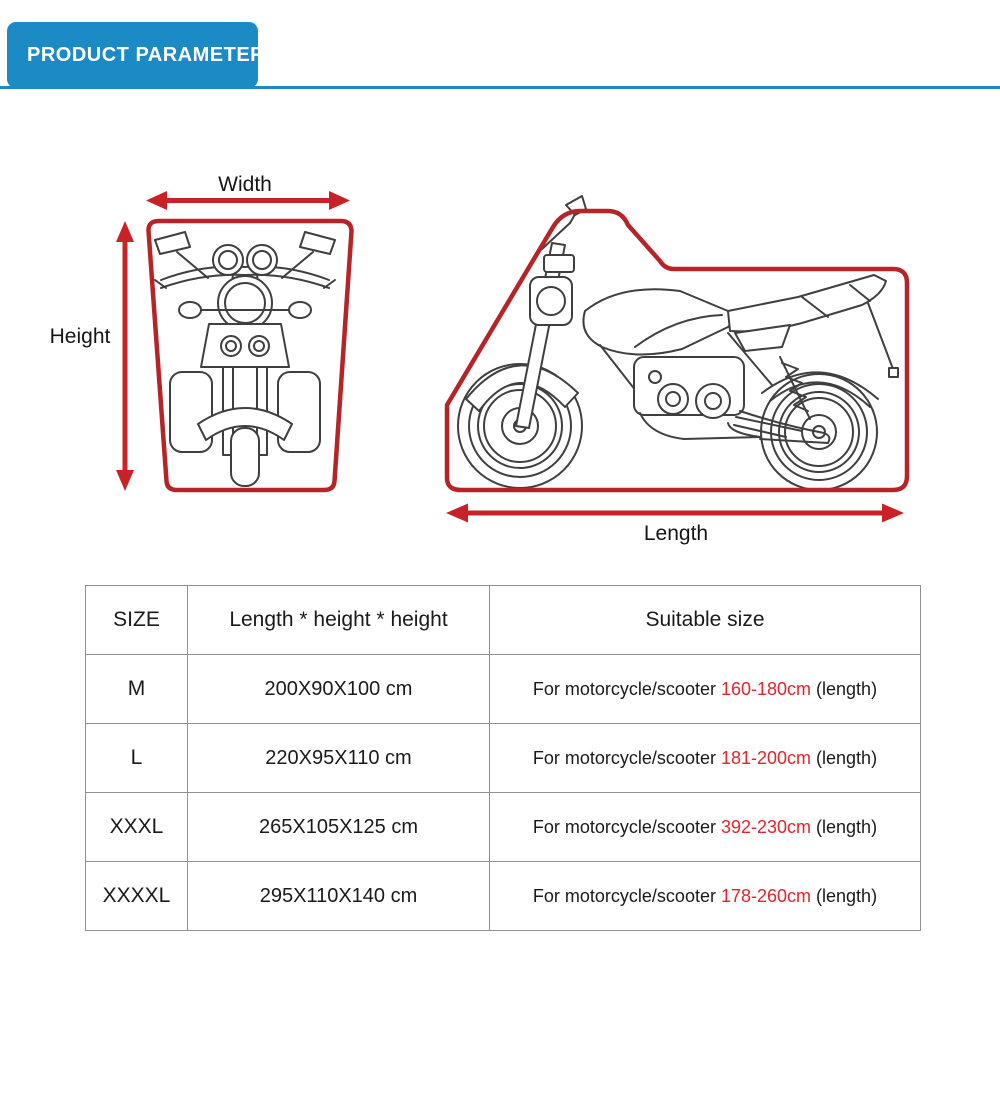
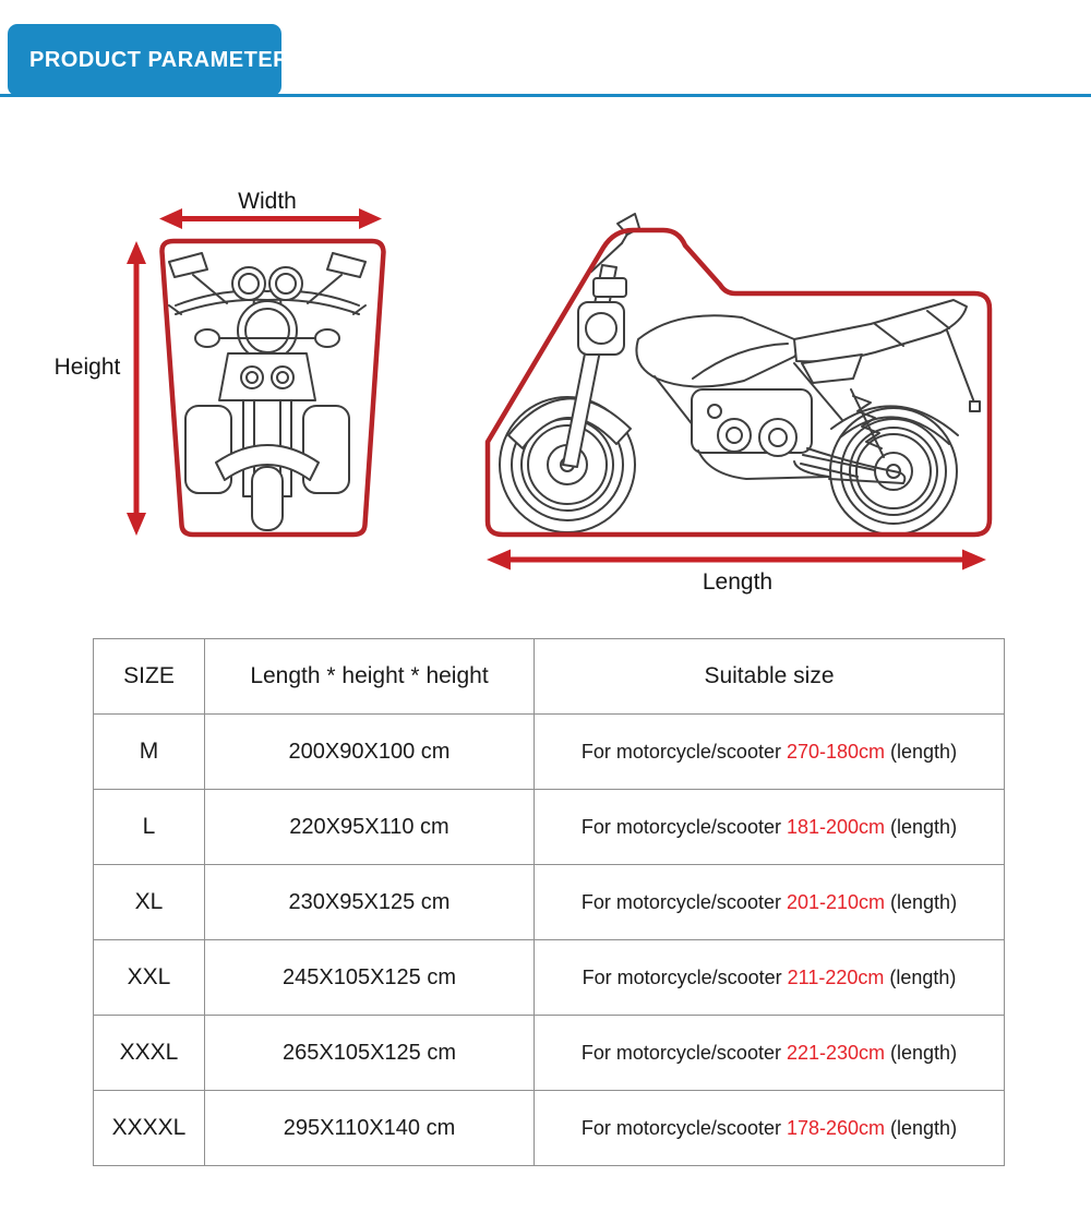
  PRODUCT PARAMETERS
  Width
  Height
  Length
  SIZE	Length * height * height	Suitable size
- M	200X90X100 cm	For motorcycle/scooter 160-180cm (length)
+ M	200X90X100 cm	For motorcycle/scooter 270-180cm (length)
  L	220X95X110 cm	For motorcycle/scooter 181-200cm (length)
+ XL	230X95X125 cm	For motorcycle/scooter 201-210cm (length)
+ XXL	245X105X125 cm	For motorcycle/scooter 211-220cm (length)
- XXXL	265X105X125 cm	For motorcycle/scooter 392-230cm (length)
+ XXXL	265X105X125 cm	For motorcycle/scooter 221-230cm (length)
  XXXXL	295X110X140 cm	For motorcycle/scooter 178-260cm (length)
